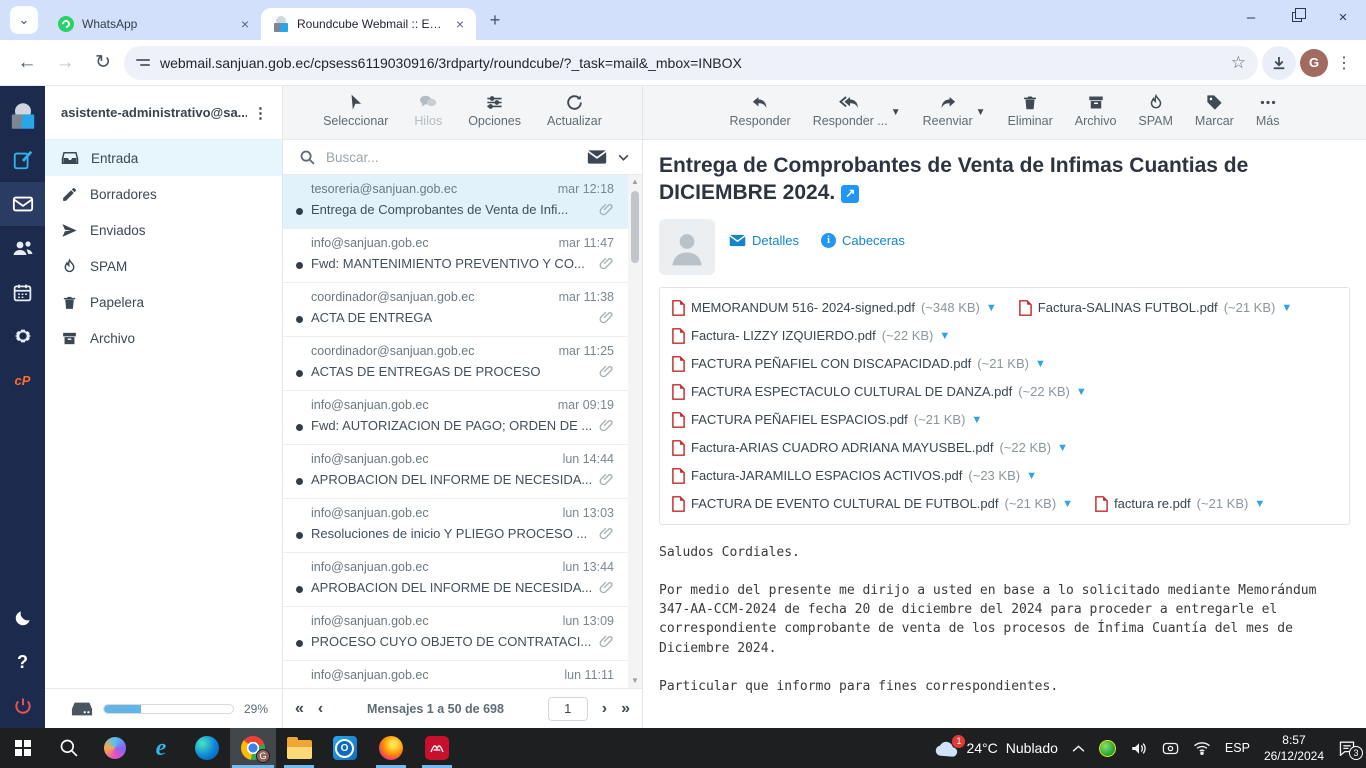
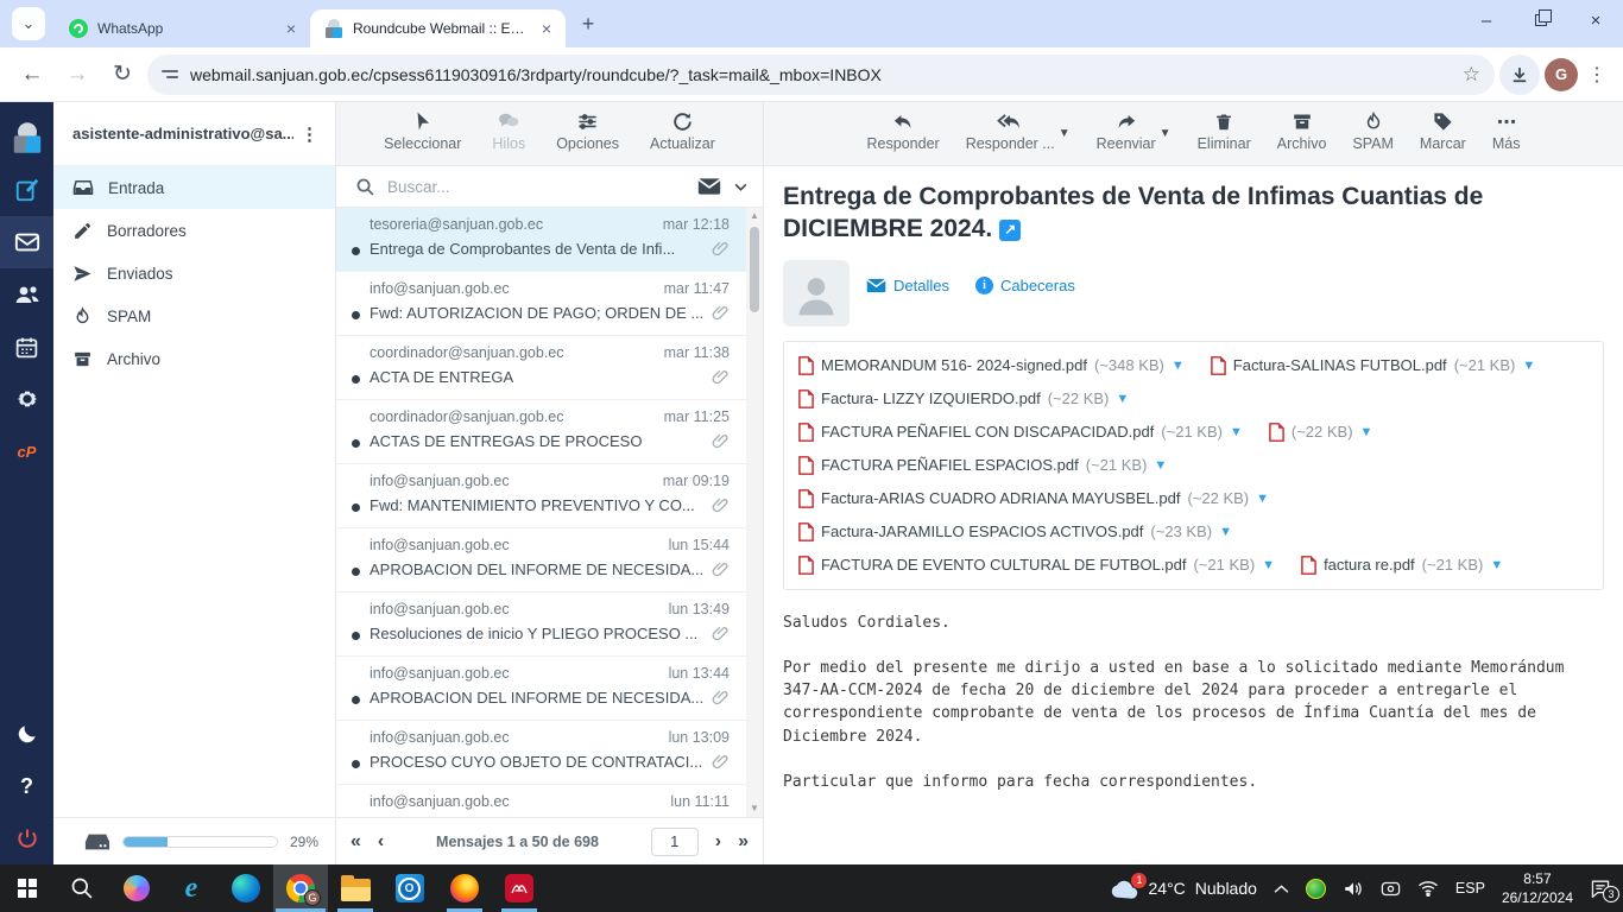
  ⌄
  WhatsApp
  ×
  Roundcube Webmail :: Entr
  ×
  +
  –
  ×
  ←
  →
  ↻
  webmail.sanjuan.gob.ec/cpsess6119030916/3rdparty/roundcube/?_task=mail&_mbox=INBOX
  ☆
  G
  ⋮
  cP
  ?
  asistente-administrativo@sa...
  ⋮
  Entrada
  Borradores
  Enviados
  SPAM
- Papelera
  Archivo
  29%
  Seleccionar
  Hilos
  Opciones
  Actualizar
  Buscar...
  tesoreria@sanjuan.gob.ec
  mar 12:18
  Entrega de Comprobantes de Venta de Infi...
  info@sanjuan.gob.ec
  mar 11:47
- Fwd: MANTENIMIENTO PREVENTIVO Y CO...
+ Fwd: AUTORIZACION DE PAGO; ORDEN DE ...
  coordinador@sanjuan.gob.ec
  mar 11:38
  ACTA DE ENTREGA
  coordinador@sanjuan.gob.ec
  mar 11:25
  ACTAS DE ENTREGAS DE PROCESO
  info@sanjuan.gob.ec
  mar 09:19
- Fwd: AUTORIZACION DE PAGO; ORDEN DE ...
+ Fwd: MANTENIMIENTO PREVENTIVO Y CO...
  info@sanjuan.gob.ec
- lun 14:44
+ lun 15:44
  APROBACION DEL INFORME DE NECESIDA...
  info@sanjuan.gob.ec
- lun 13:03
+ lun 13:49
  Resoluciones de inicio Y PLIEGO PROCESO ...
  info@sanjuan.gob.ec
  lun 13:44
  APROBACION DEL INFORME DE NECESIDA...
  info@sanjuan.gob.ec
  lun 13:09
  PROCESO CUYO OBJETO DE CONTRATACI...
  info@sanjuan.gob.ec
  lun 11:11
  ▲
  ▼
  «
  ‹
  Mensajes 1 a 50 de 698
  1
  ›
  »
  Responder
  Responder ...
  ▼
  Reenviar
  ▼
  Eliminar
  Archivo
  SPAM
  Marcar
  Más
  Entrega de Comprobantes de Venta de Infimas Cuantias de DICIEMBRE 2024. ↗
  Detalles
  i
  Cabeceras
  MEMORANDUM 516- 2024-signed.pdf
  (~348 KB)
  ▼
  Factura-SALINAS FUTBOL.pdf
  (~21 KB)
  ▼
  Factura- LIZZY IZQUIERDO.pdf
  (~22 KB)
  ▼
  FACTURA PEÑAFIEL CON DISCAPACIDAD.pdf
  (~21 KB)
  ▼
- FACTURA ESPECTACULO CULTURAL DE DANZA.pdf
  (~22 KB)
  ▼
  FACTURA PEÑAFIEL ESPACIOS.pdf
  (~21 KB)
  ▼
  Factura-ARIAS CUADRO ADRIANA MAYUSBEL.pdf
  (~22 KB)
  ▼
  Factura-JARAMILLO ESPACIOS ACTIVOS.pdf
  (~23 KB)
  ▼
  FACTURA DE EVENTO CULTURAL DE FUTBOL.pdf
  (~21 KB)
  ▼
  factura re.pdf
  (~21 KB)
  ▼
  Saludos Cordiales.
  Por medio del presente me dirijo a usted en base a lo solicitado mediante Memorándum 347-AA-CCM-2024 de fecha 20 de diciembre del 2024 para proceder a entregarle el correspondiente comprobante de venta de los procesos de Ínfima Cuantía del mes de Diciembre 2024.
- Particular que informo para fines correspondientes.
+ Particular que informo para fecha correspondientes.
  e
  G
  1
  24°C
  Nublado
  ESP
  8:57
  26/12/2024
  3
